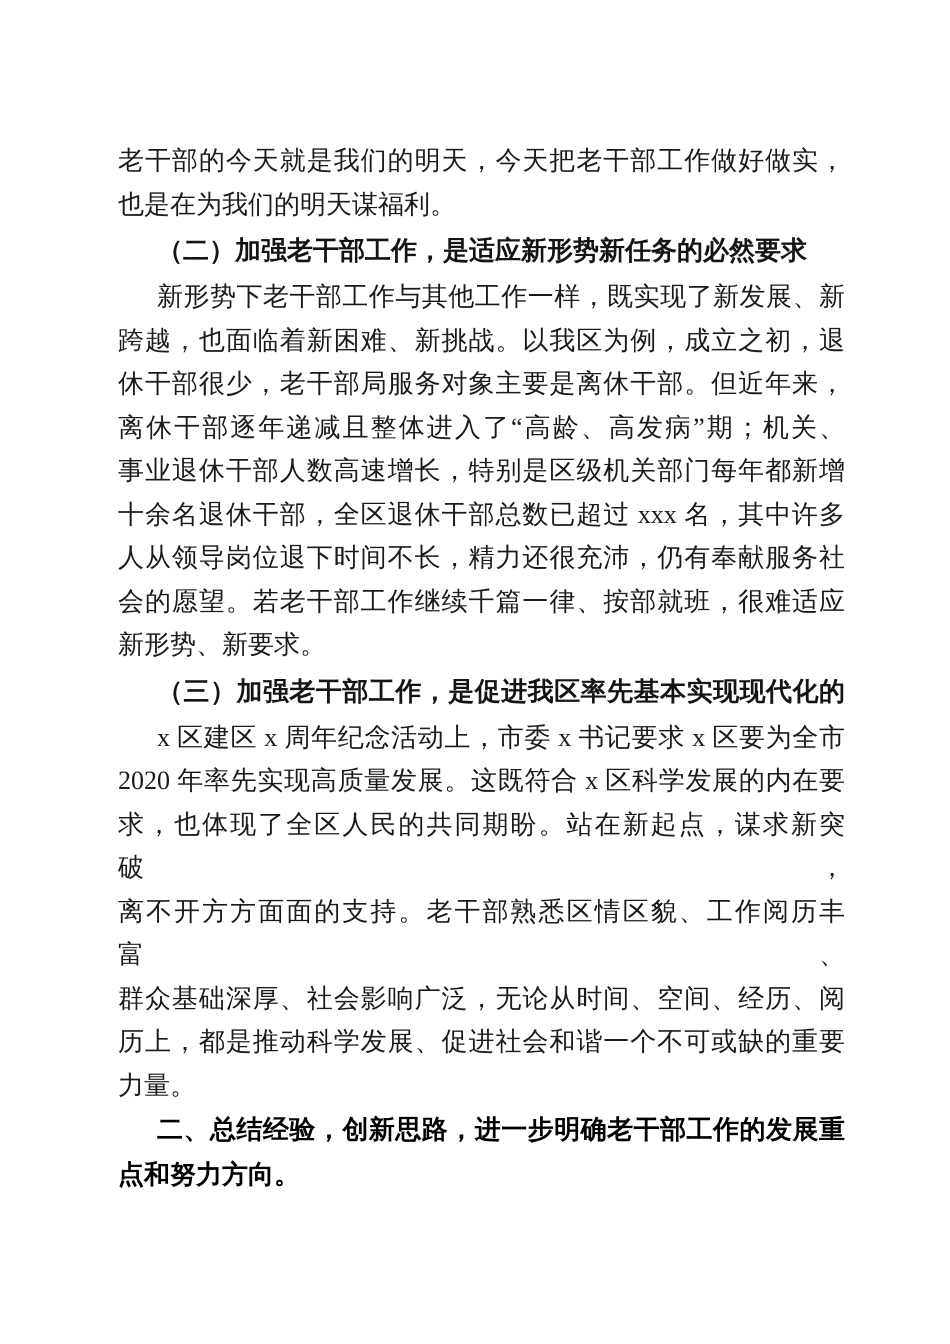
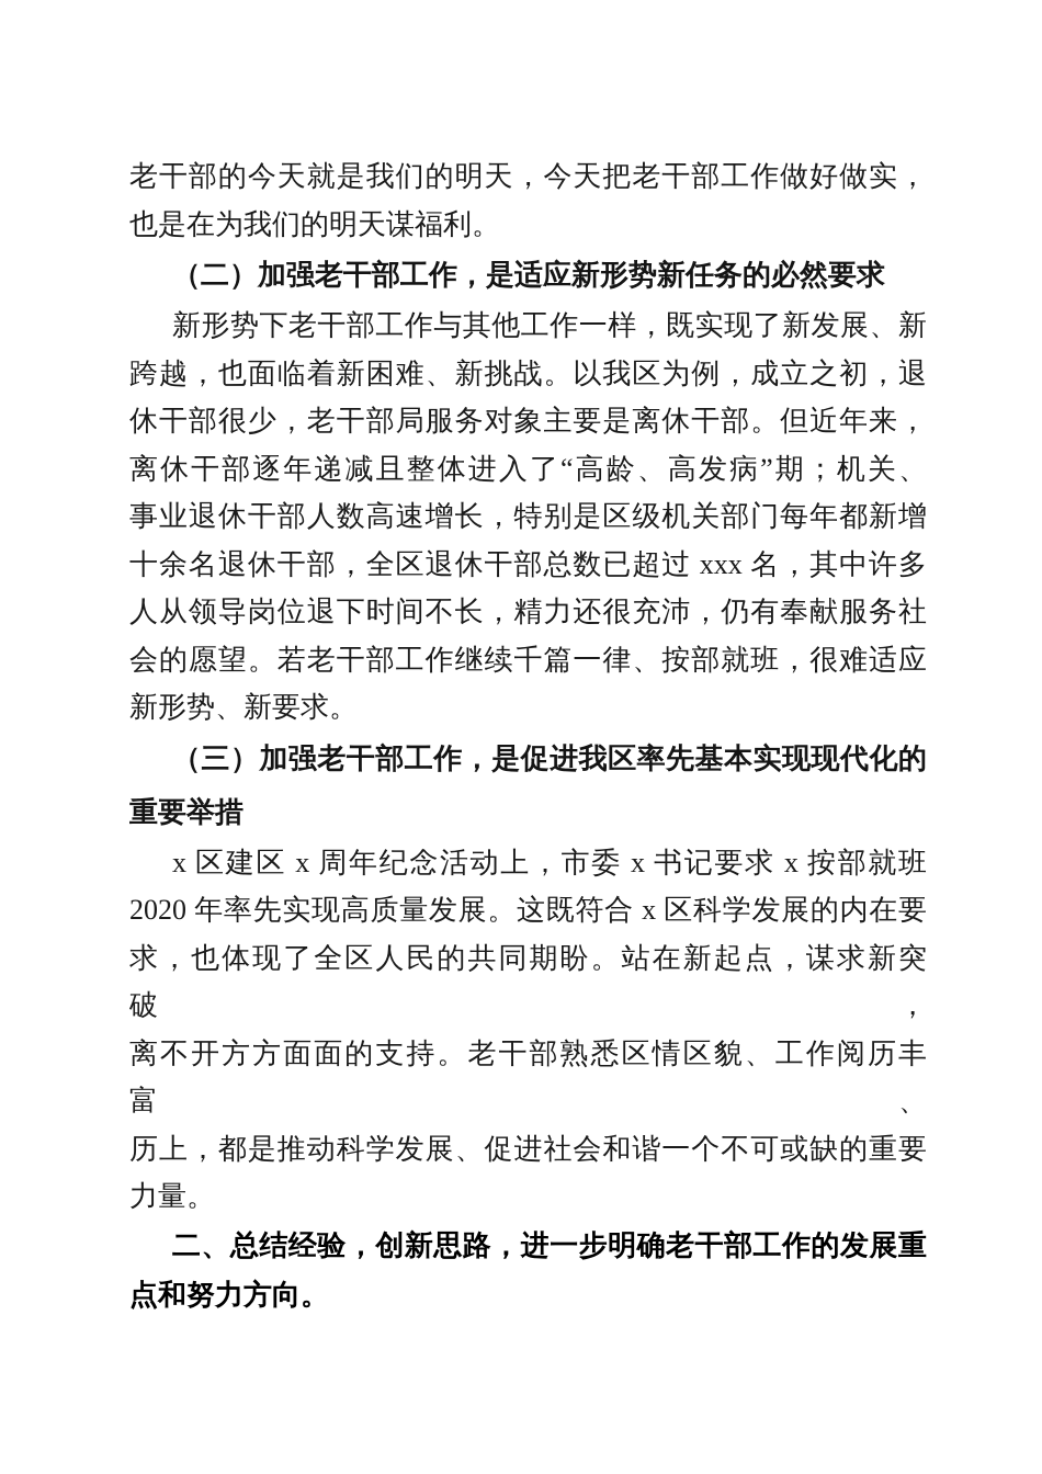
  老干部的今天就是我们的明天，今天把老干部工作做好做实，
  也是在为我们的明天谋福利。
  （二）加强老干部工作，是适应新形势新任务的必然要求
  新形势下老干部工作与其他工作一样，既实现了新发展、新
  跨越，也面临着新困难、新挑战。以我区为例，成立之初，退
  休干部很少，老干部局服务对象主要是离休干部。但近年来，
  离休干部逐年递减且整体进入了“高龄、高发病”期；机关、
  事业退休干部人数高速增长，特别是区级机关部门每年都新增
  十余名退休干部，全区退休干部总数已超过 xxx 名，其中许多
  人从领导岗位退下时间不长，精力还很充沛，仍有奉献服务社
  会的愿望。若老干部工作继续千篇一律、按部就班，很难适应
  新形势、新要求。
  （三）加强老干部工作，是促进我区率先基本实现现代化的
+ 重要举措
- x 区建区 x 周年纪念活动上，市委 x 书记要求 x 区要为全市
+ x 区建区 x 周年纪念活动上，市委 x 书记要求 x 按部就班
  2020 年率先实现高质量发展。这既符合 x 区科学发展的内在要
  求，也体现了全区人民的共同期盼。站在新起点，谋求新突破，
  离不开方方面面的支持。老干部熟悉区情区貌、工作阅历丰富、
- 群众基础深厚、社会影响广泛，无论从时间、空间、经历、阅
  历上，都是推动科学发展、促进社会和谐一个不可或缺的重要
  力量。
  二、总结经验，创新思路，进一步明确老干部工作的发展重
  点和努力方向。
